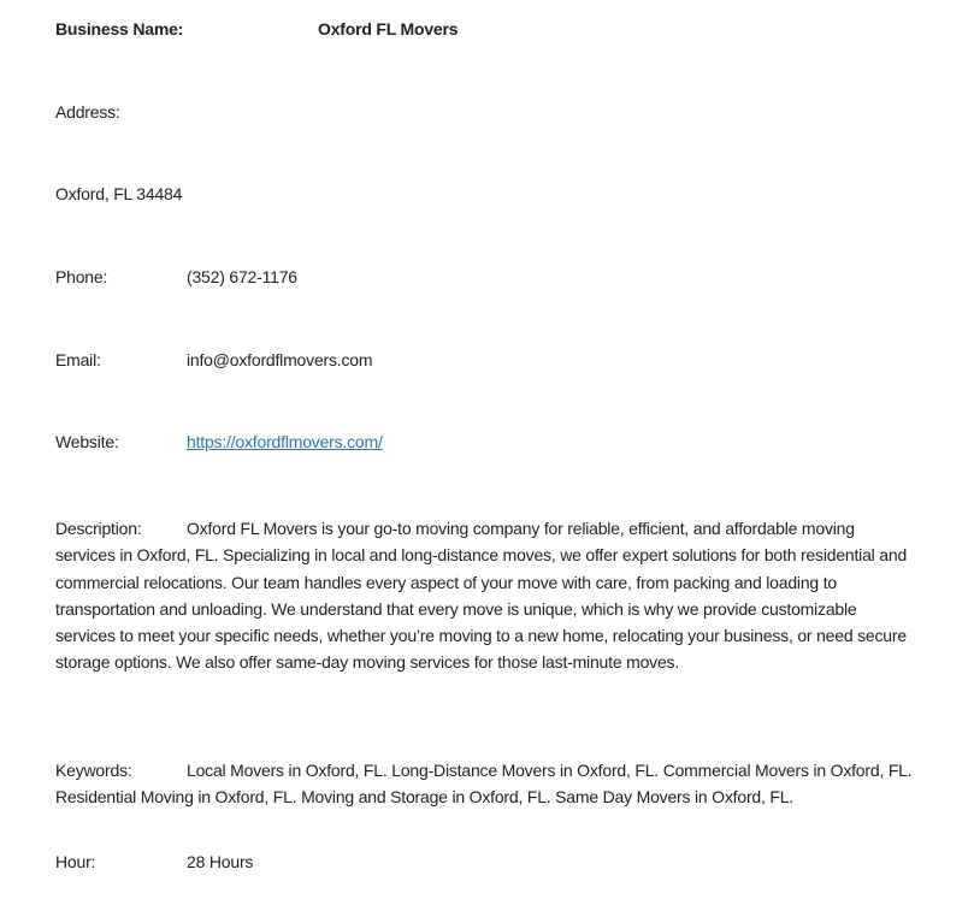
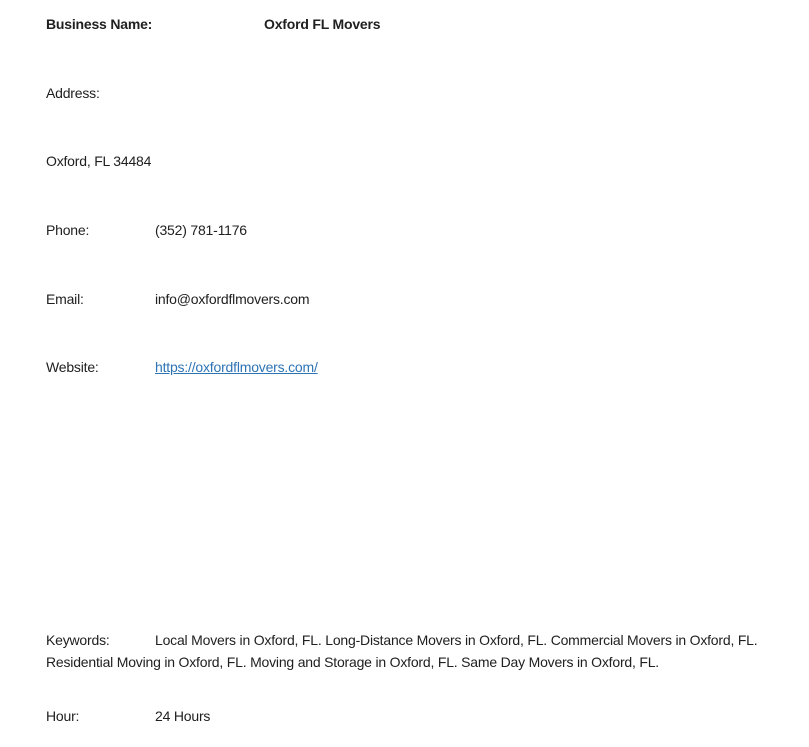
  Business Name: Oxford FL Movers
  Address:
  Oxford, FL 34484
- Phone: (352) 672-1176
+ Phone: (352) 781-1176
  Email: info@oxfordflmovers.com
  Website: https://oxfordflmovers.com/
- Description: Oxford FL Movers is your go-to moving company for reliable, efficient, and affordable moving services in Oxford, FL. Specializing in local and long-distance moves, we offer expert solutions for both residential and commercial relocations. Our team handles every aspect of your move with care, from packing and loading to transportation and unloading. We understand that every move is unique, which is why we provide customizable services to meet your specific needs, whether you’re moving to a new home, relocating your business, or need secure storage options. We also offer same-day moving services for those last-minute moves.
  Keywords: Local Movers in Oxford, FL. Long-Distance Movers in Oxford, FL. Commercial Movers in Oxford, FL. Residential Moving in Oxford, FL. Moving and Storage in Oxford, FL. Same Day Movers in Oxford, FL.
- Hour: 28 Hours
+ Hour: 24 Hours
